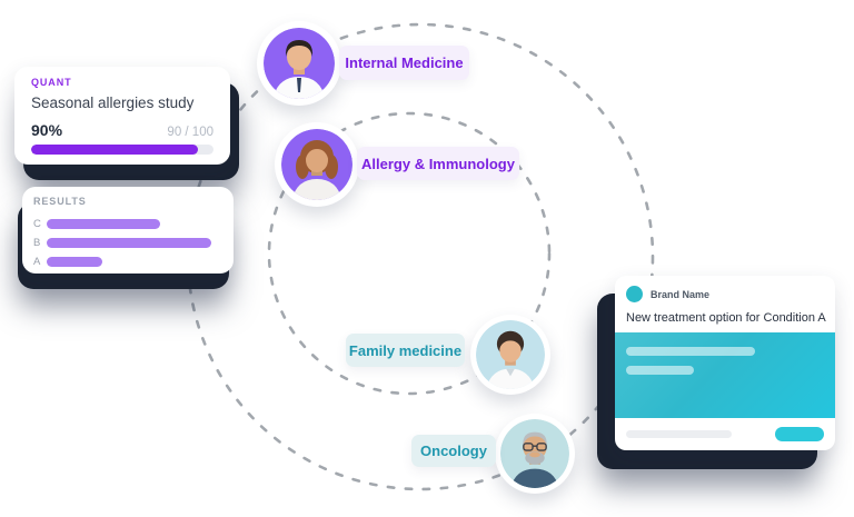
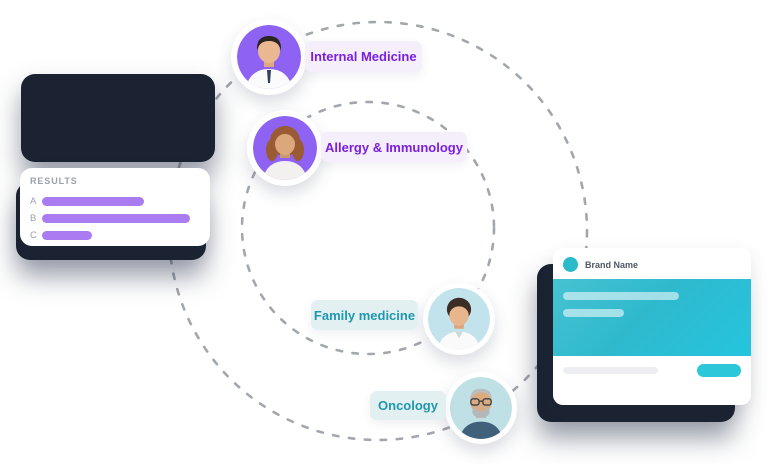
- QUANT
- Seasonal allergies study
- 90%
- 90 / 100
  RESULTS
- C
+ A
  B
- A
+ C
  Internal Medicine
  Allergy & Immunology
  Family medicine
  Oncology
  Brand Name
- New treatment option for Condition A
